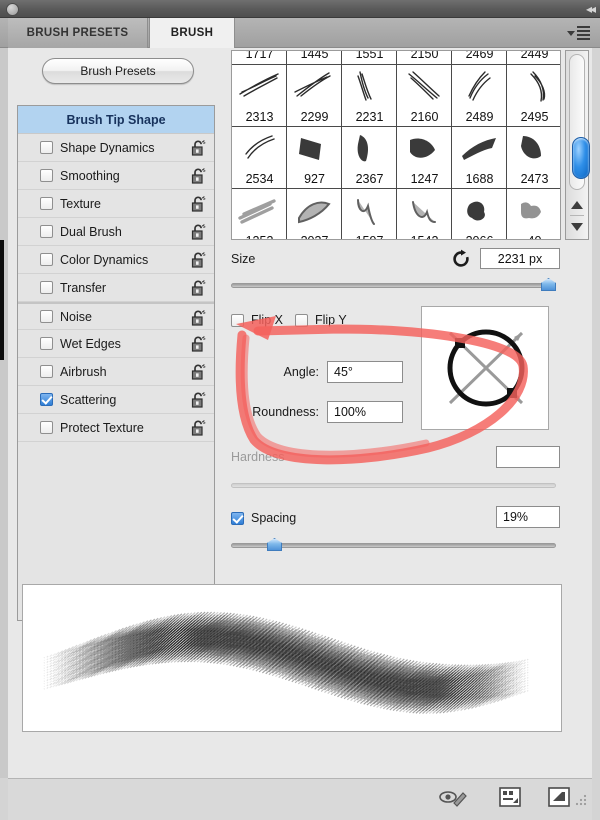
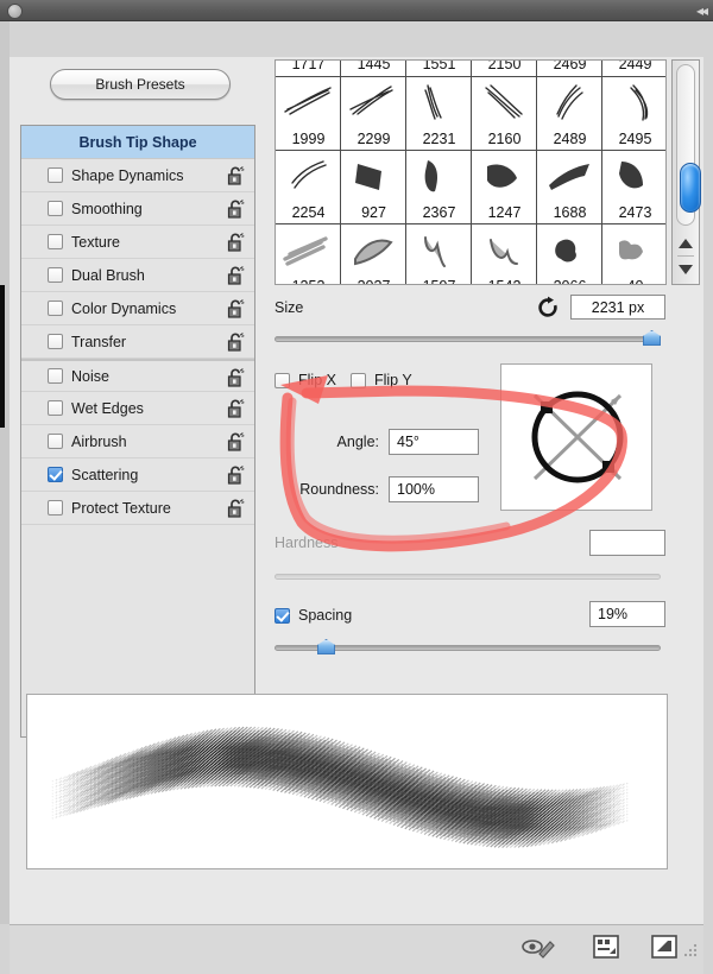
  ◂◂
- BRUSH PRESETS
- BRUSH
  Brush Presets
  Brush Tip Shape
  Shape Dynamics
  Smoothing
  Texture
  Dual Brush
  Color Dynamics
  Transfer
  Noise
  Wet Edges
  Airbrush
  Scattering
  Protect Texture
  1717
  1445
  1551
  2150
  2469
  2449
- 2313
+ 1999
  2299
  2231
  2160
  2489
  2495
- 2534
+ 2254
  927
  2367
  1247
  1688
  2473
  Size
  2231 px
  Flip X
  Flip Y
  Angle:
  45°
  Roundness:
  100%
  Hardness
  Spacing
  19%
